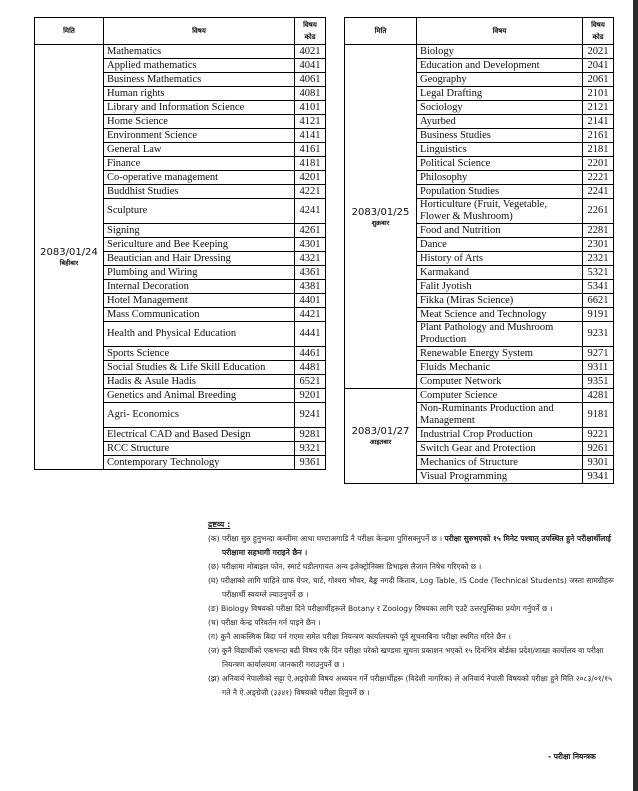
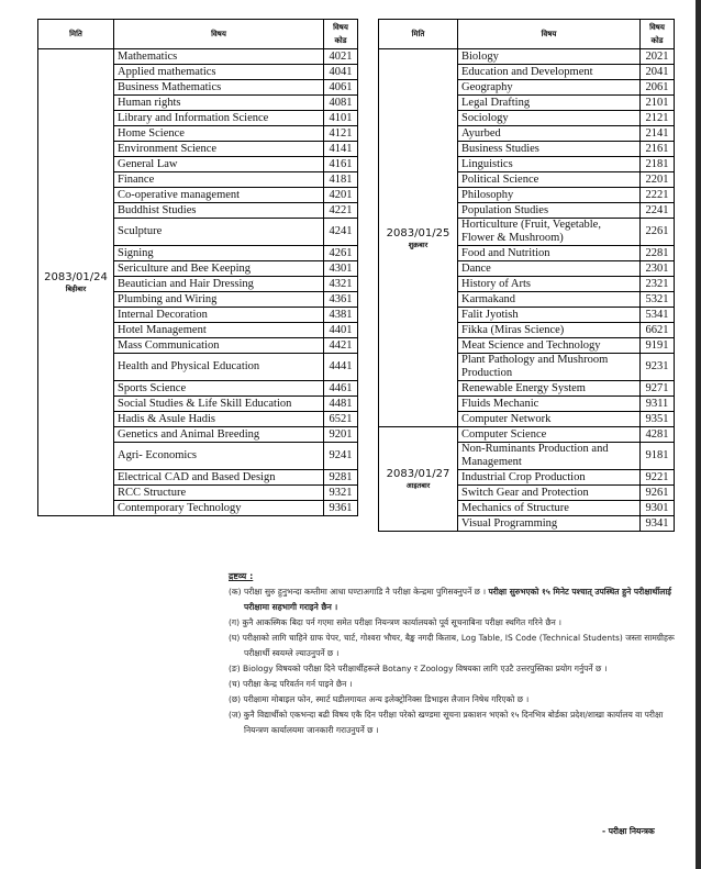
  मिति	विषय	विषय कोड
  2083/01/24बिहीबार	Mathematics	4021
  Applied mathematics	4041
  Business Mathematics	4061
  Human rights	4081
  Library and Information Science	4101
  Home Science	4121
  Environment Science	4141
  General Law	4161
  Finance	4181
  Co-operative management	4201
  Buddhist Studies	4221
  Sculpture	4241
  Signing	4261
  Sericulture and Bee Keeping	4301
  Beautician and Hair Dressing	4321
  Plumbing and Wiring	4361
  Internal Decoration	4381
  Hotel Management	4401
  Mass Communication	4421
  Health and Physical Education	4441
  Sports Science	4461
  Social Studies & Life Skill Education	4481
  Hadis & Asule Hadis	6521
  Genetics and Animal Breeding	9201
  Agri- Economics	9241
  Electrical CAD and Based Design	9281
  RCC Structure	9321
  Contemporary Technology	9361
  मिति	विषय	विषय कोड
  2083/01/25शुक्रबार	Biology	2021
  Education and Development	2041
  Geography	2061
  Legal Drafting	2101
  Sociology	2121
  Ayurbed	2141
  Business Studies	2161
  Linguistics	2181
  Political Science	2201
  Philosophy	2221
  Population Studies	2241
  Horticulture (Fruit, Vegetable, Flower & Mushroom)	2261
  Food and Nutrition	2281
  Dance	2301
  History of Arts	2321
  Karmakand	5321
  Falit Jyotish	5341
  Fikka (Miras Science)	6621
  Meat Science and Technology	9191
  Plant Pathology and Mushroom Production	9231
  Renewable Energy System	9271
  Fluids Mechanic	9311
  Computer Network	9351
  2083/01/27आइतबार	Computer Science	4281
  Non-Ruminants Production and Management	9181
  Industrial Crop Production	9221
  Switch Gear and Protection	9261
  Mechanics of Structure	9301
  Visual Programming	9341
  द्रष्टव्य :
  (क) परीक्षा सुरु हुनुभन्दा कम्तीमा आधा घण्टाअगाडि नै परीक्षा केन्द्रमा पुगिसक्नुपर्ने छ । परीक्षा सुरुभएको १५ मिनेट पश्चात् उपस्थित हुने परीक्षार्थीलाई परीक्षामा सहभागी गराइने छैन ।
- (छ) परीक्षामा मोबाइल फोन, स्मार्ट घडीलगायत अन्य इलेक्ट्रोनिक्स डिभाइस लैजान निषेध गरिएको छ ।
+ (ग) कुनै आकस्मिक बिदा पर्न गएमा समेत परीक्षा नियन्त्रण कार्यालयको पूर्व सूचनाबिना परीक्षा स्थगित गरिने छैन ।
  (घ) परीक्षाको लागि चाहिने ग्राफ पेपर, चार्ट, गोश्वरा भौचर, बैङ्क नगदी किताब, Log Table, IS Code (Technical Students) जस्ता सामग्रीहरू परीक्षार्थी स्वयम्ले ल्याउनुपर्ने छ ।
  (ङ) Biology विषयको परीक्षा दिने परीक्षार्थीहरूले Botany र Zoology विषयका लागि एउटै उत्तरपुस्तिका प्रयोग गर्नुपर्ने छ ।
  (च) परीक्षा केन्द्र परिवर्तन गर्न पाइने छैन ।
- (ग) कुनै आकस्मिक बिदा पर्न गएमा समेत परीक्षा नियन्त्रण कार्यालयको पूर्व सूचनाबिना परीक्षा स्थगित गरिने छैन ।
+ (छ) परीक्षामा मोबाइल फोन, स्मार्ट घडीलगायत अन्य इलेक्ट्रोनिक्स डिभाइस लैजान निषेध गरिएको छ ।
  (ज) कुनै विद्यार्थीको एकभन्दा बढी विषय एकै दिन परीक्षा परेको खण्डमा सूचना प्रकाशन भएको १५ दिनभित्र बोर्डका प्रदेश/शाखा कार्यालय वा परीक्षा नियन्त्रण कार्यालयमा जानकारी गराउनुपर्ने छ ।
- (झ) अनिवार्य नेपालीको सट्टा ऐ.अङ्ग्रेजी विषय अध्ययन गर्ने परीक्षार्थीहरू (विदेशी नागरिक) ले अनिवार्य नेपाली विषयको परीक्षा हुने मिति २०८३/०१/१५ गते नै ऐ.अङ्ग्रेजी (३३४१) विषयको परीक्षा दिनुपर्ने छ ।
  - परीक्षा नियन्त्रक
